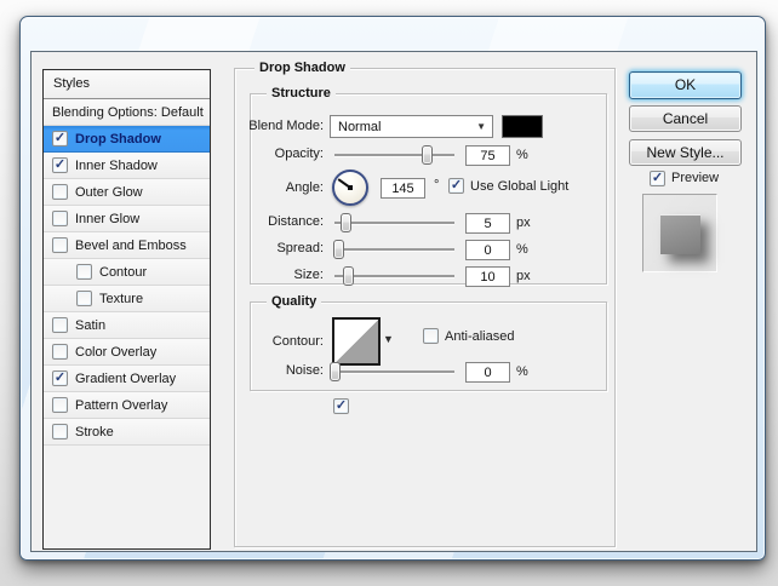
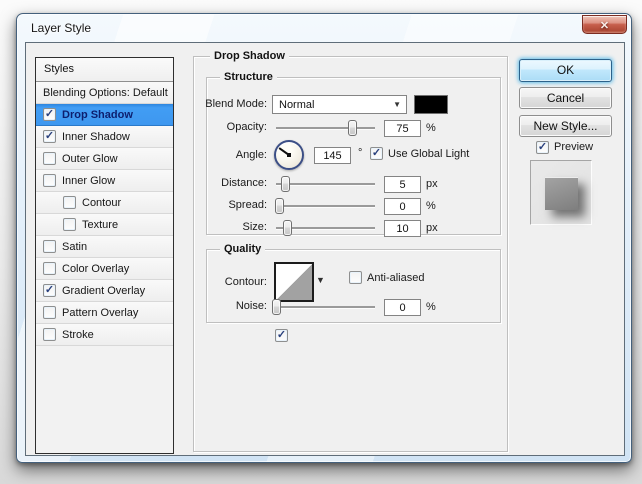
+ Layer Style
+ ✕
  Styles
  Blending Options: Default
  ✓
  Drop Shadow
  ✓
  Inner Shadow
  Outer Glow
  Inner Glow
- Bevel and Emboss
  Contour
  Texture
  Satin
  Color Overlay
  ✓
  Gradient Overlay
  Pattern Overlay
  Stroke
  Drop Shadow
  Structure
  Blend Mode:
  Normal
  ▼
  Opacity:
  75
  %
  Angle:
  145
  °
  ✓
  Use Global Light
  Distance:
  5
  px
  Spread:
  0
  %
  Size:
  10
  px
  Quality
  Contour:
  ▼
  Anti-aliased
  Noise:
  0
  %
  ✓
  OK
  Cancel
  New Style...
  ✓
  Preview
